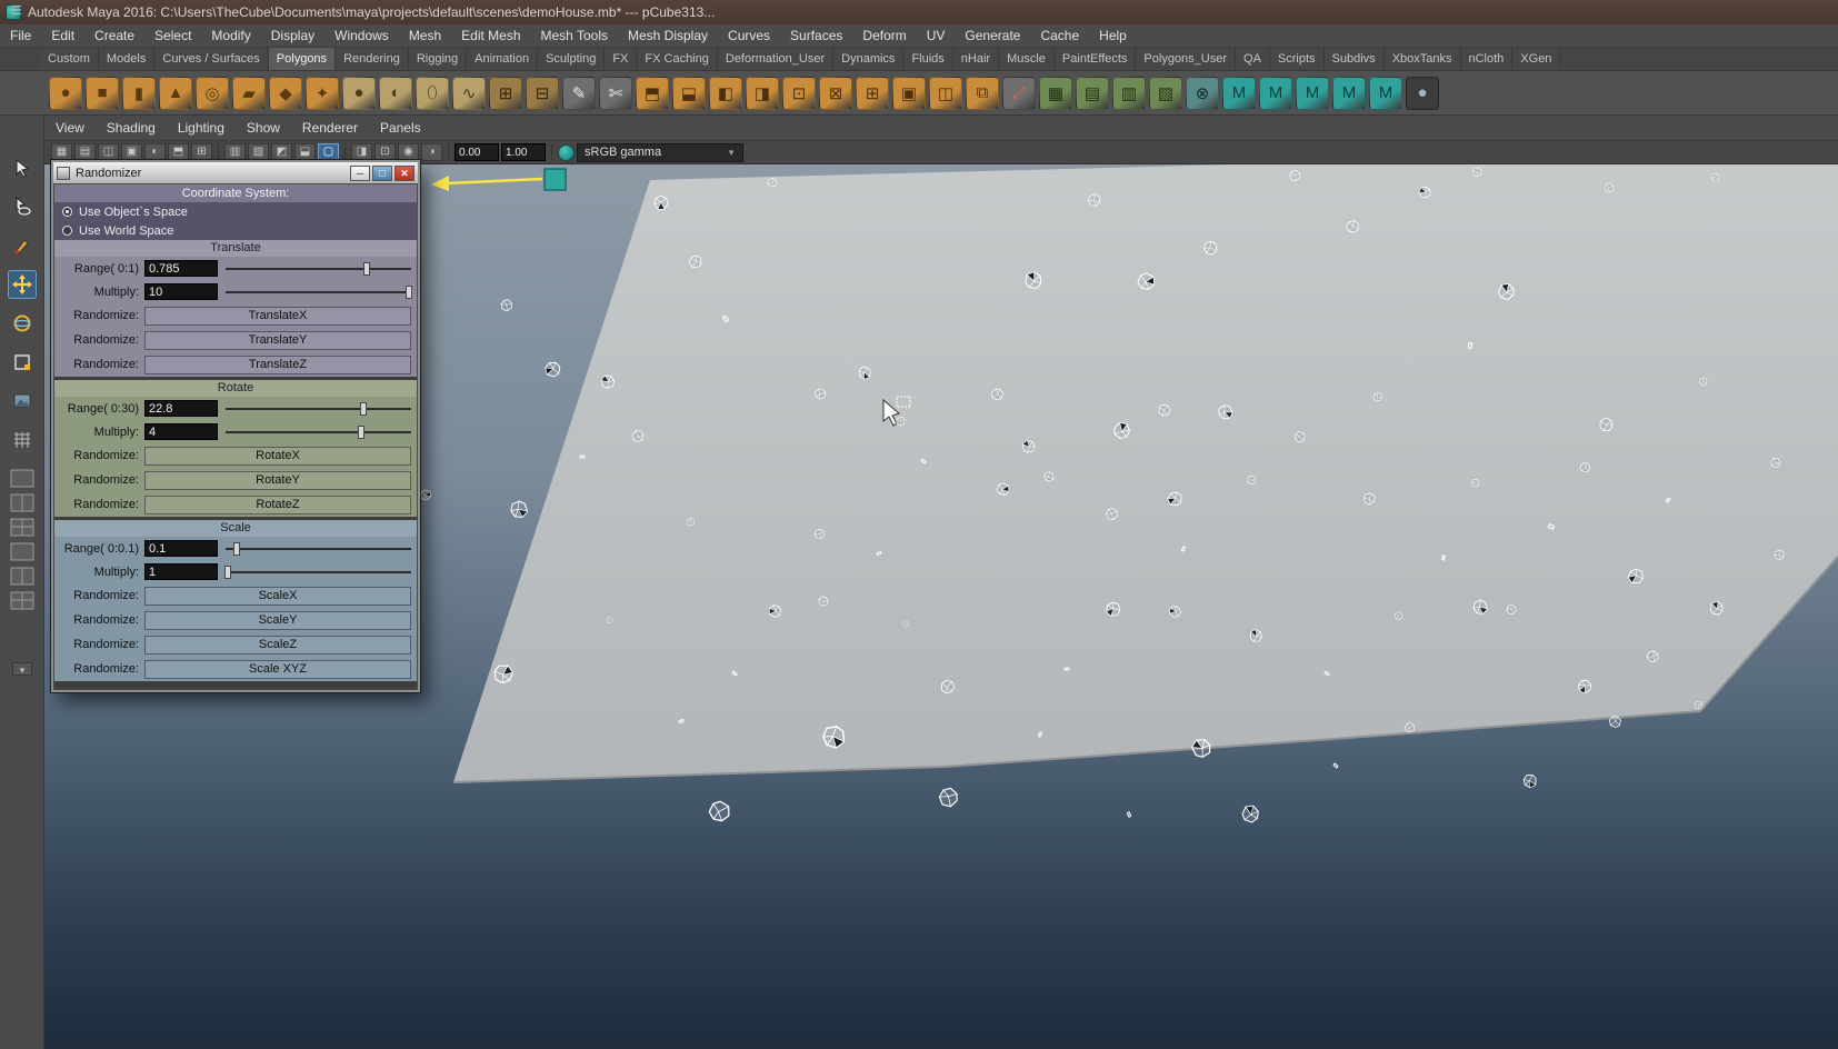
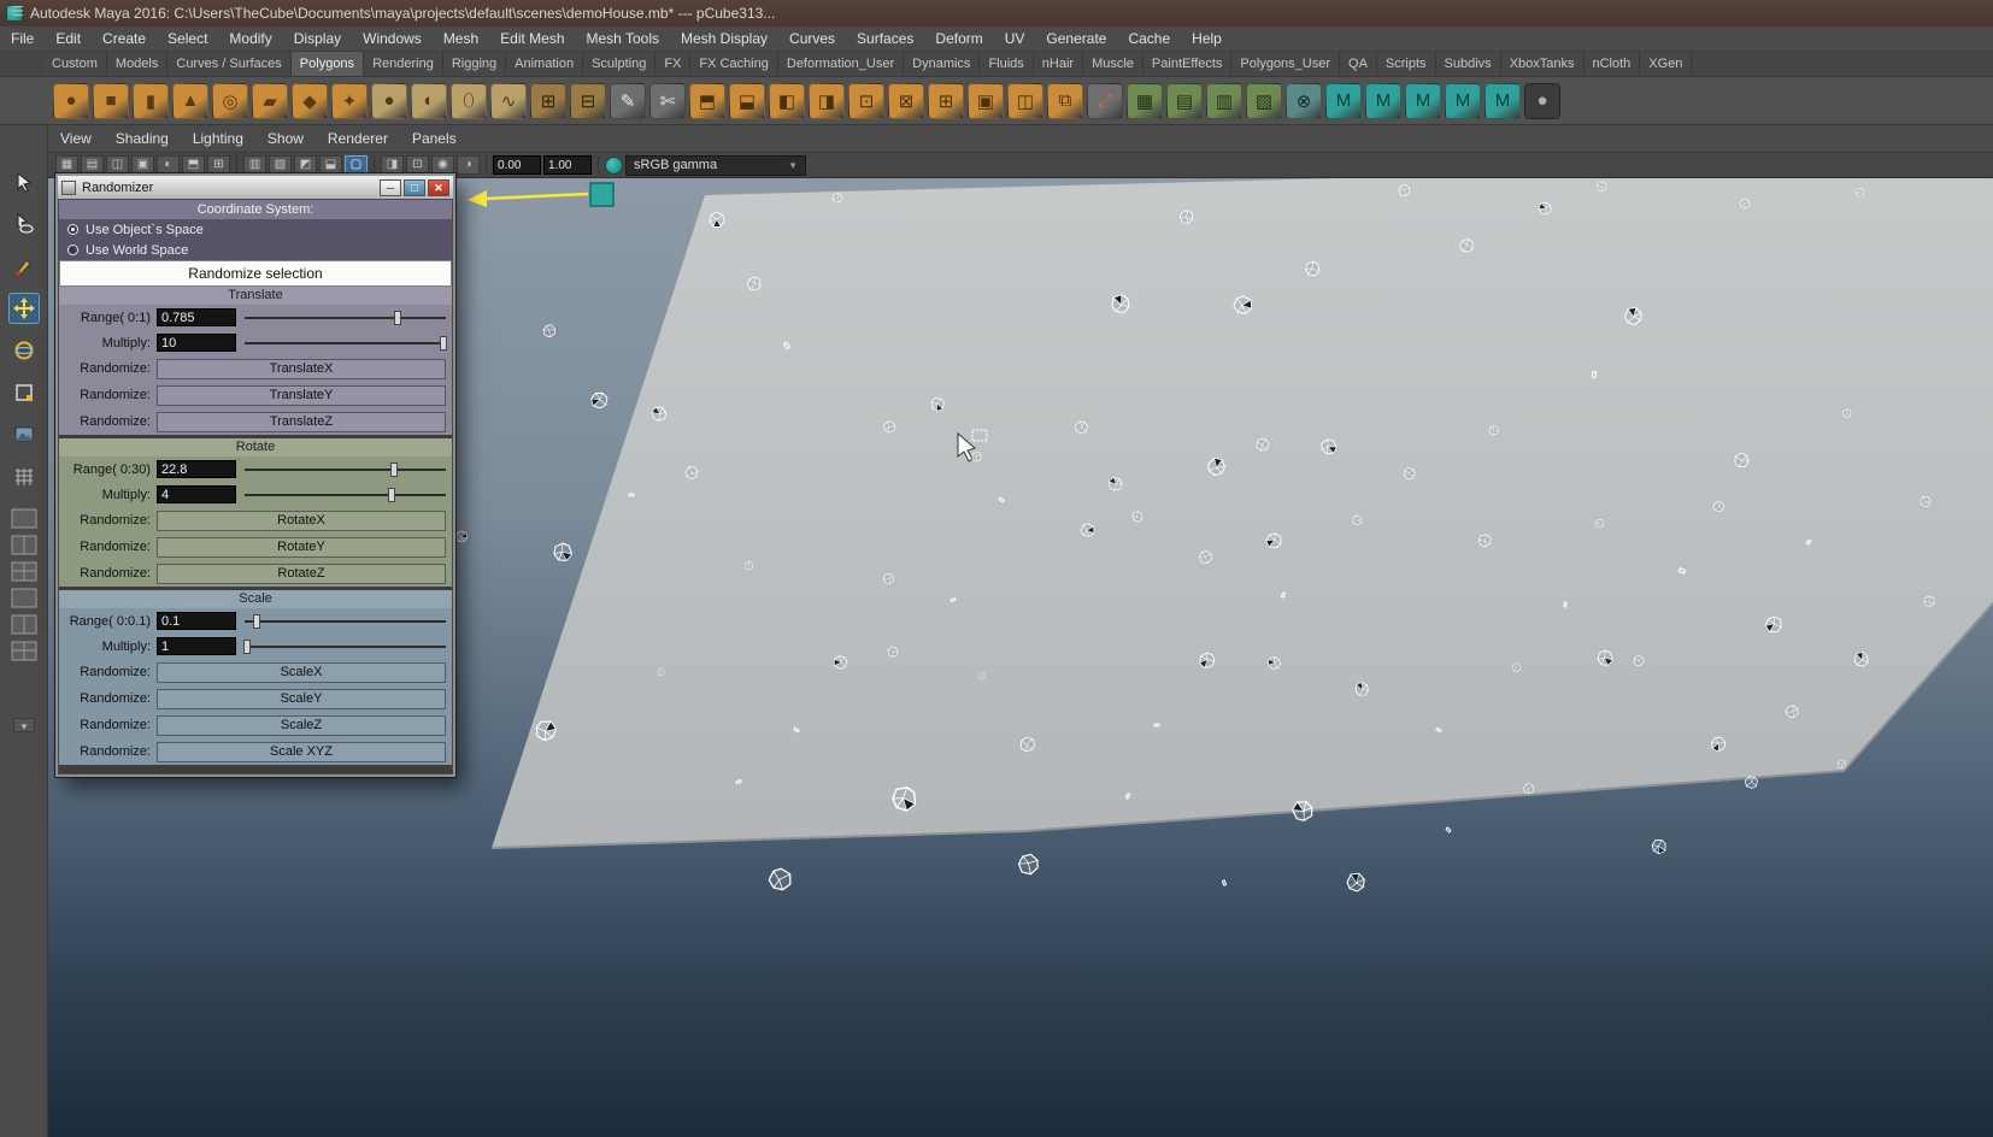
  Autodesk Maya 2016: C:\Users\TheCube\Documents\maya\projects\default\scenes\demoHouse.mb* --- pCube313...
  File
  Edit
  Create
  Select
  Modify
  Display
  Windows
  Mesh
  Edit Mesh
  Mesh Tools
  Mesh Display
  Curves
  Surfaces
  Deform
  UV
  Generate
  Cache
  Help
  ☰
  Custom
  Models
  Curves / Surfaces
  Polygons
  Rendering
  Rigging
  Animation
  Sculpting
  FX
  FX Caching
  Deformation_User
  Dynamics
  Fluids
  nHair
  Muscle
  PaintEffects
  Polygons_User
  QA
  Scripts
  Subdivs
  XboxTanks
  nCloth
  XGen
  ●
  ■
  ▮
  ▲
  ◎
  ▰
  ◆
  ✦
  ●
  ◐
  ⬯
  ∿
  ⊞
  ⊟
  ✎
  ✄
  ⬒
  ⬓
  ◧
  ◨
  ⊡
  ⊠
  ⊞
  ▣
  ◫
  ⧉
  ⤢
  ▦
  ▤
  ▥
  ▧
  ⊗
  M
  M
  M
  M
  M
  ●
  ▾
  View
  Shading
  Lighting
  Show
  Renderer
  Panels
  ▦
  ▤
  ◫
  ▣
  ◐
  ⬒
  ⊞
  ▥
  ▧
  ◩
  ⬓
  ▢
  ◨
  ⊡
  ◉
  ◑
  0.00
  1.00
  sRGB gamma
  ▼
  Randomizer
  ─
  □
  ✕
  Coordinate System:
  Use Object`s Space
  Use World Space
+ Randomize selection
  Translate
  Range( 0:1)
  0.785
  Multiply:
  10
  Randomize:
  TranslateX
  Randomize:
  TranslateY
  Randomize:
  TranslateZ
  Rotate
  Range( 0:30)
  22.8
  Multiply:
  4
  Randomize:
  RotateX
  Randomize:
  RotateY
  Randomize:
  RotateZ
  Scale
  Range( 0:0.1)
  0.1
  Multiply:
  1
  Randomize:
  ScaleX
  Randomize:
  ScaleY
  Randomize:
  ScaleZ
  Randomize:
  Scale XYZ
